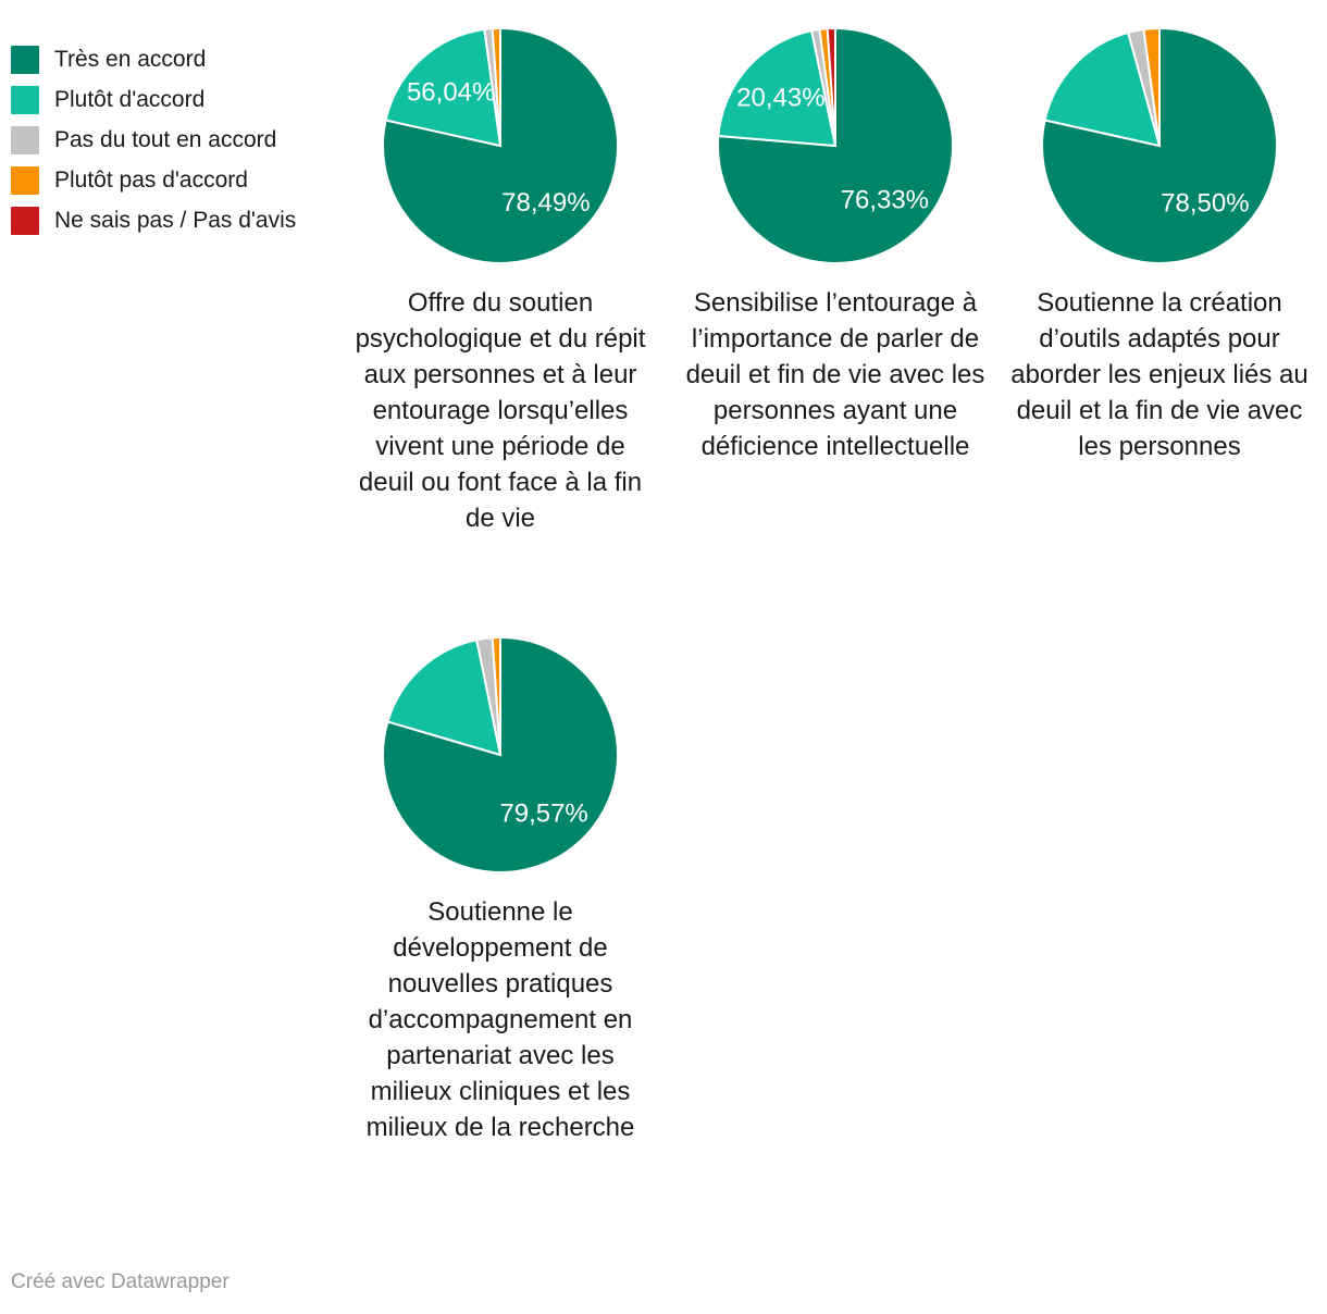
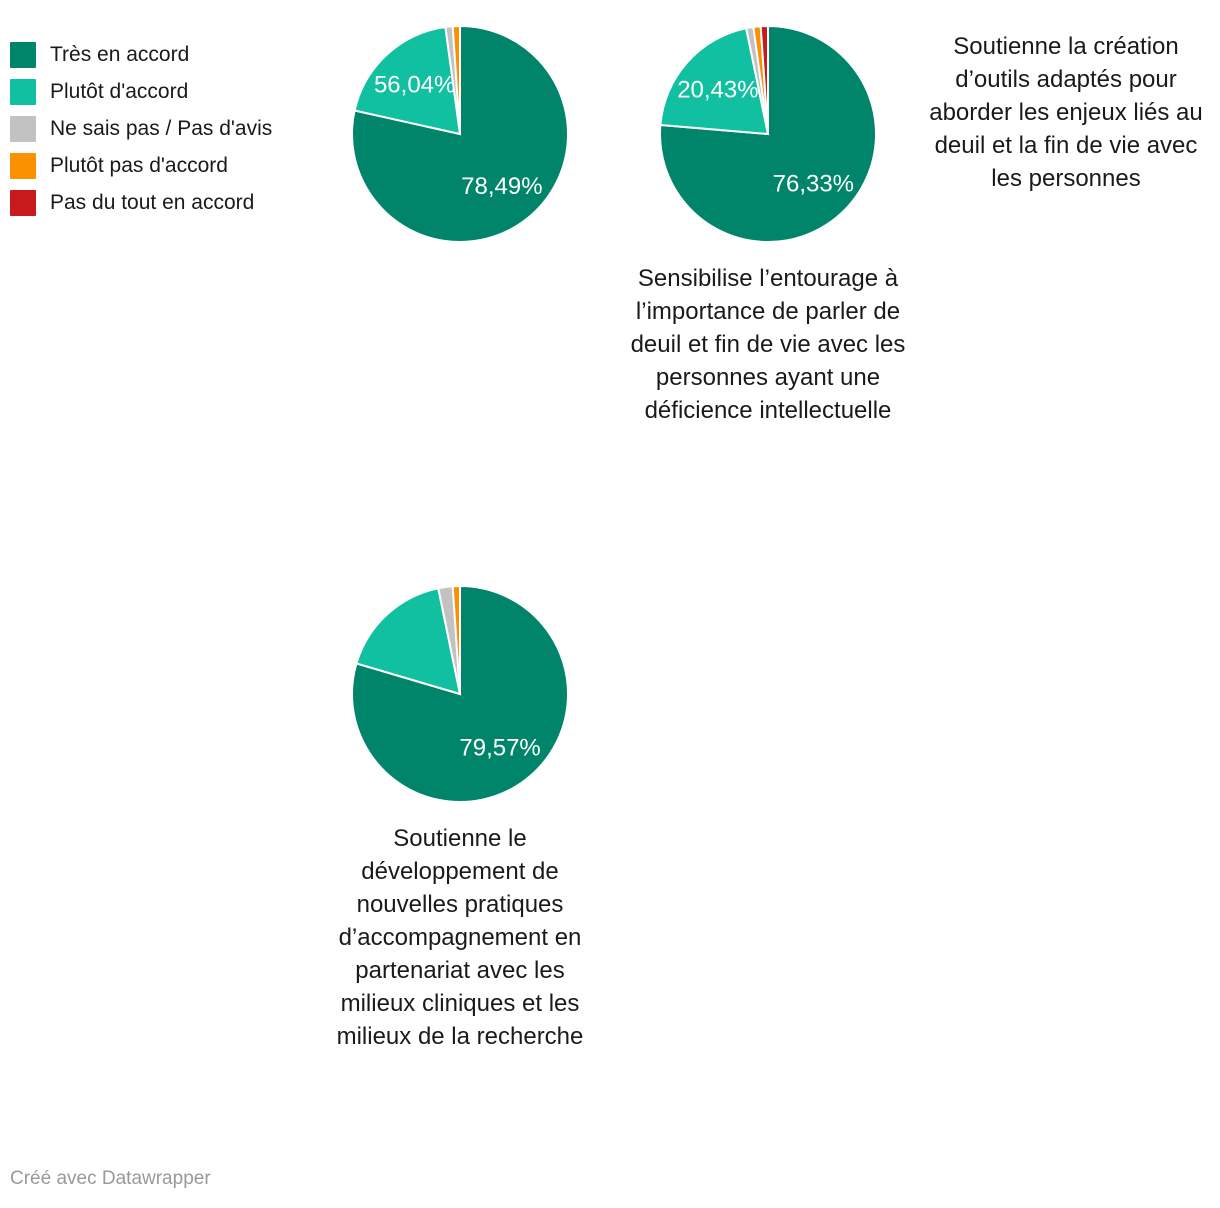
  Très en accord
  Plutôt d'accord
- Pas du tout en accord
+ Ne sais pas / Pas d'avis
  Plutôt pas d'accord
- Ne sais pas / Pas d'avis
+ Pas du tout en accord
  78,49%
  56,04%
- Offre du soutien psychologique et du répit aux personnes et à leur entourage lorsqu’elles vivent une période de deuil ou font face à la fin de vie
  76,33%
  20,43%
  Sensibilise l’entourage à l’importance de parler de deuil et fin de vie avec les personnes ayant une déficience intellectuelle
- 78,50%
  Soutienne la création d’outils adaptés pour aborder les enjeux liés au deuil et la fin de vie avec les personnes
  79,57%
  Soutienne le développement de nouvelles pratiques d’accompagnement en partenariat avec les milieux cliniques et les milieux de la recherche
  Créé avec Datawrapper
